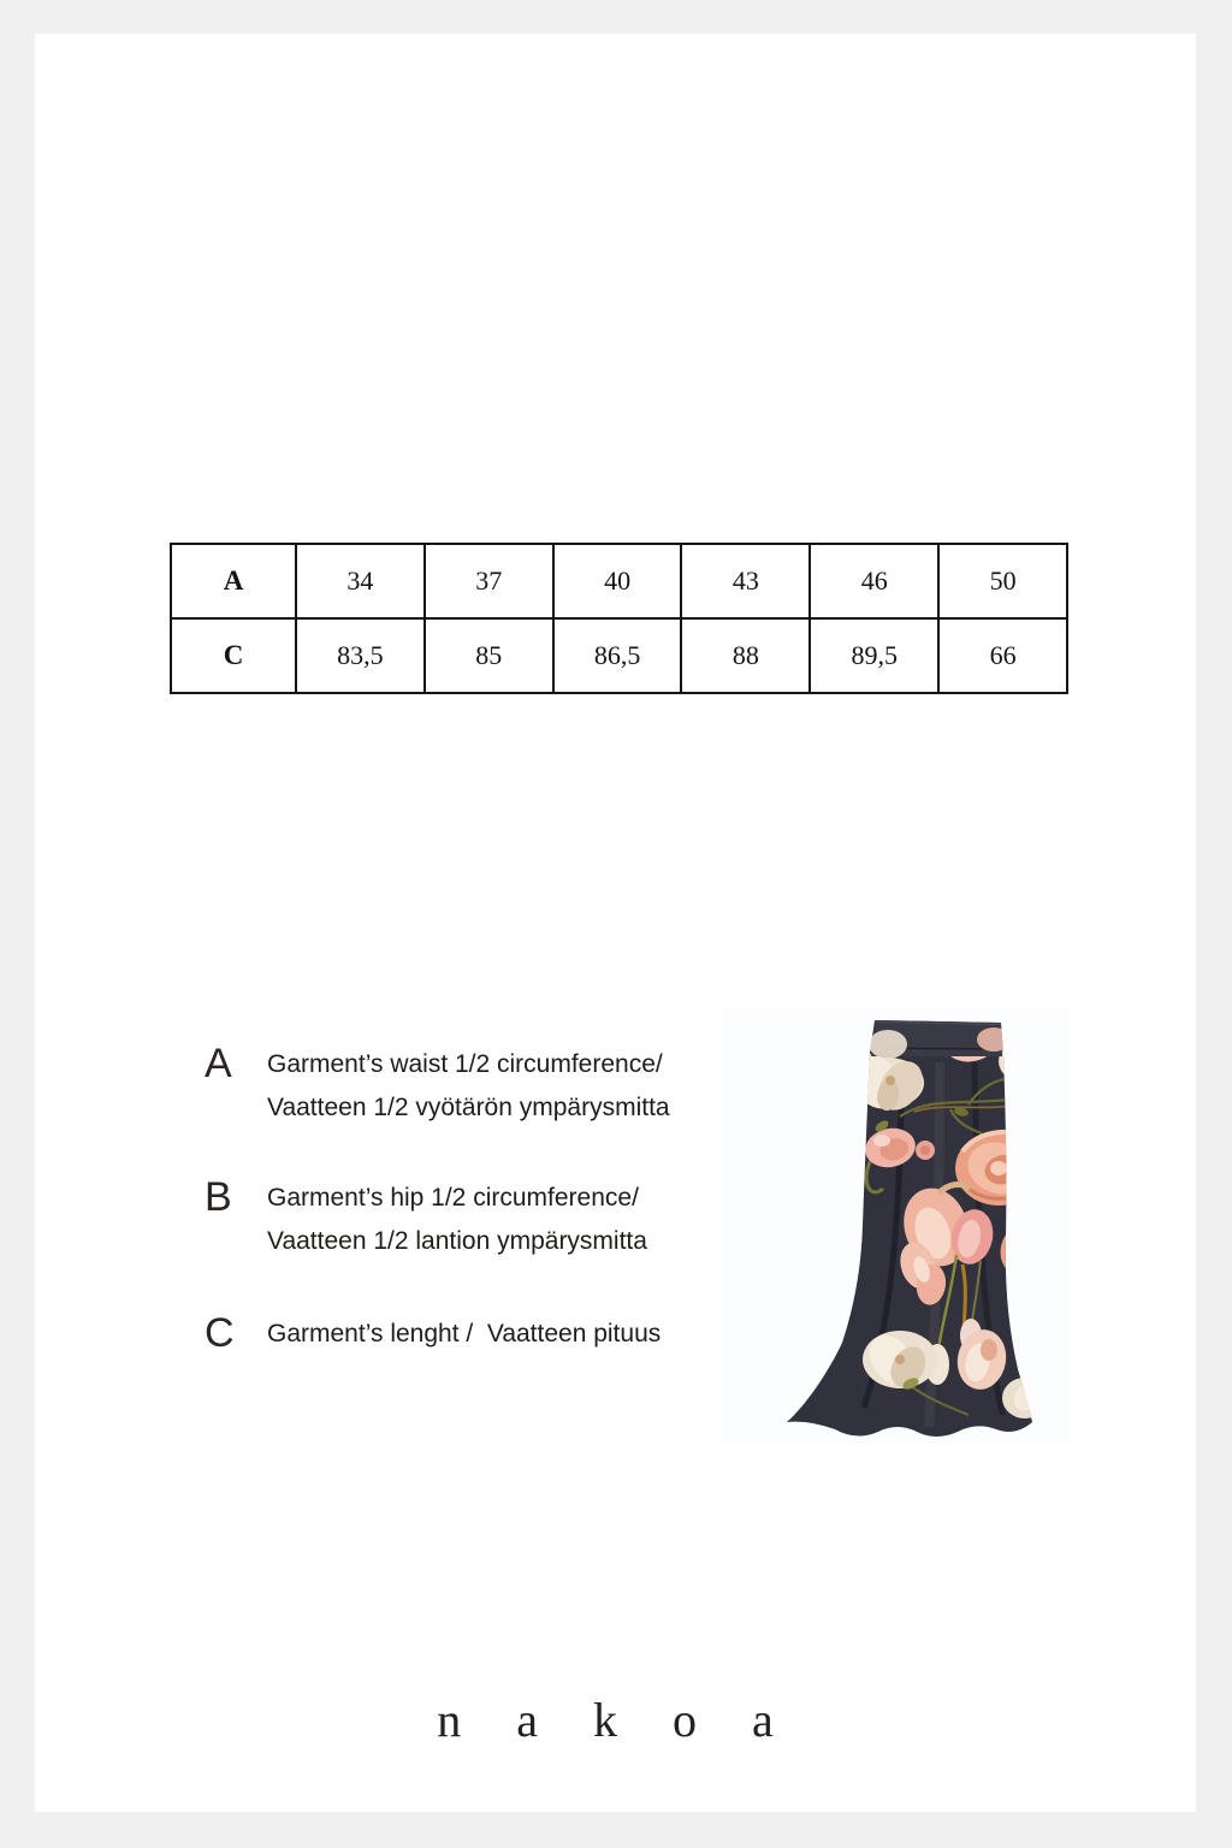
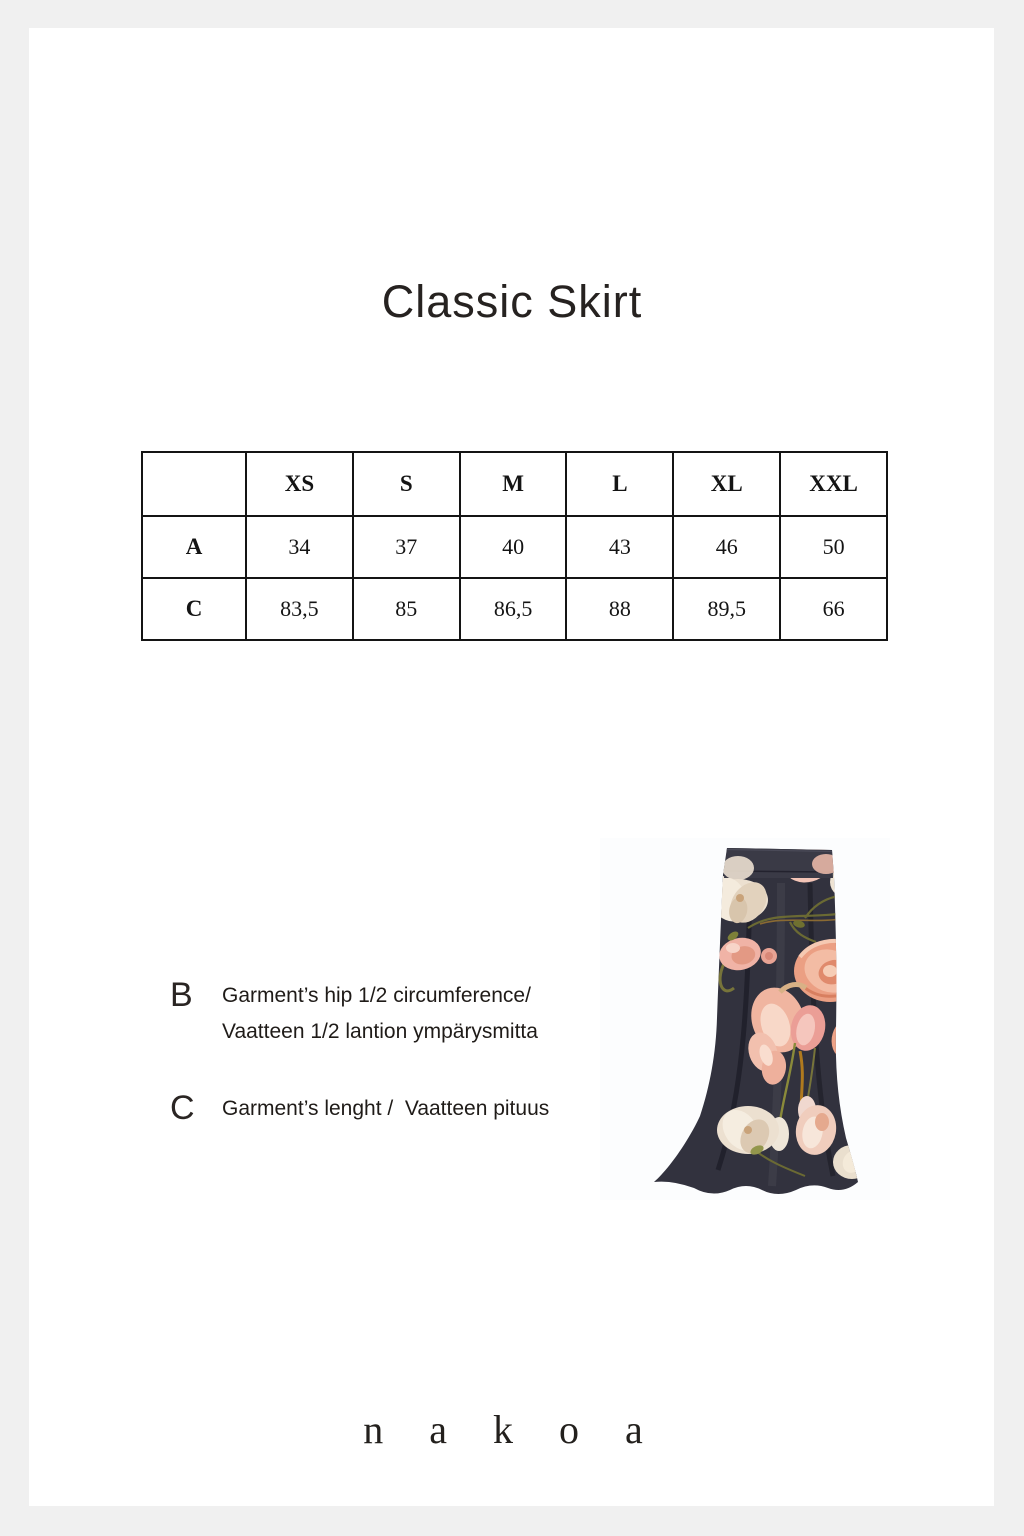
+ Classic Skirt
+ 	XS	S	M	L	XL	XXL
  A	34	37	40	43	46	50
  C	83,5	85	86,5	88	89,5	66
- A
- Garment’s waist 1/2 circumference/
- Vaatteen 1/2 vyötärön ympärysmitta
  B
  Garment’s hip 1/2 circumference/
  Vaatteen 1/2 lantion ympärysmitta
  C
  Garment’s lenght / Vaatteen pituus
  n a k o a
